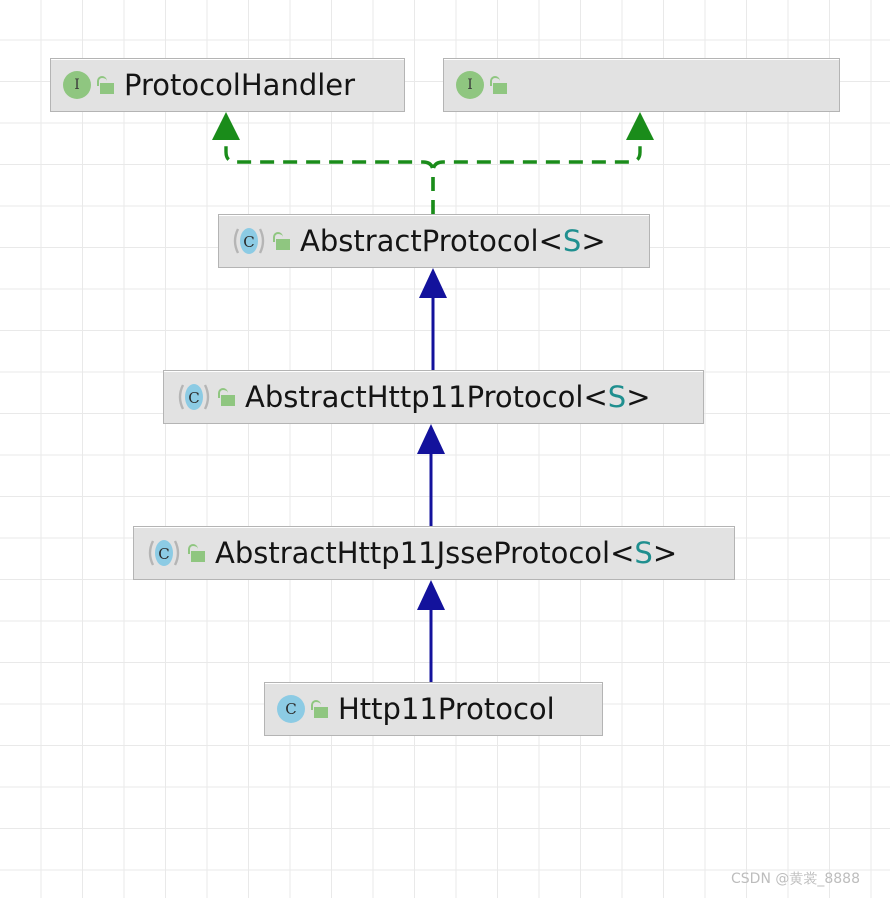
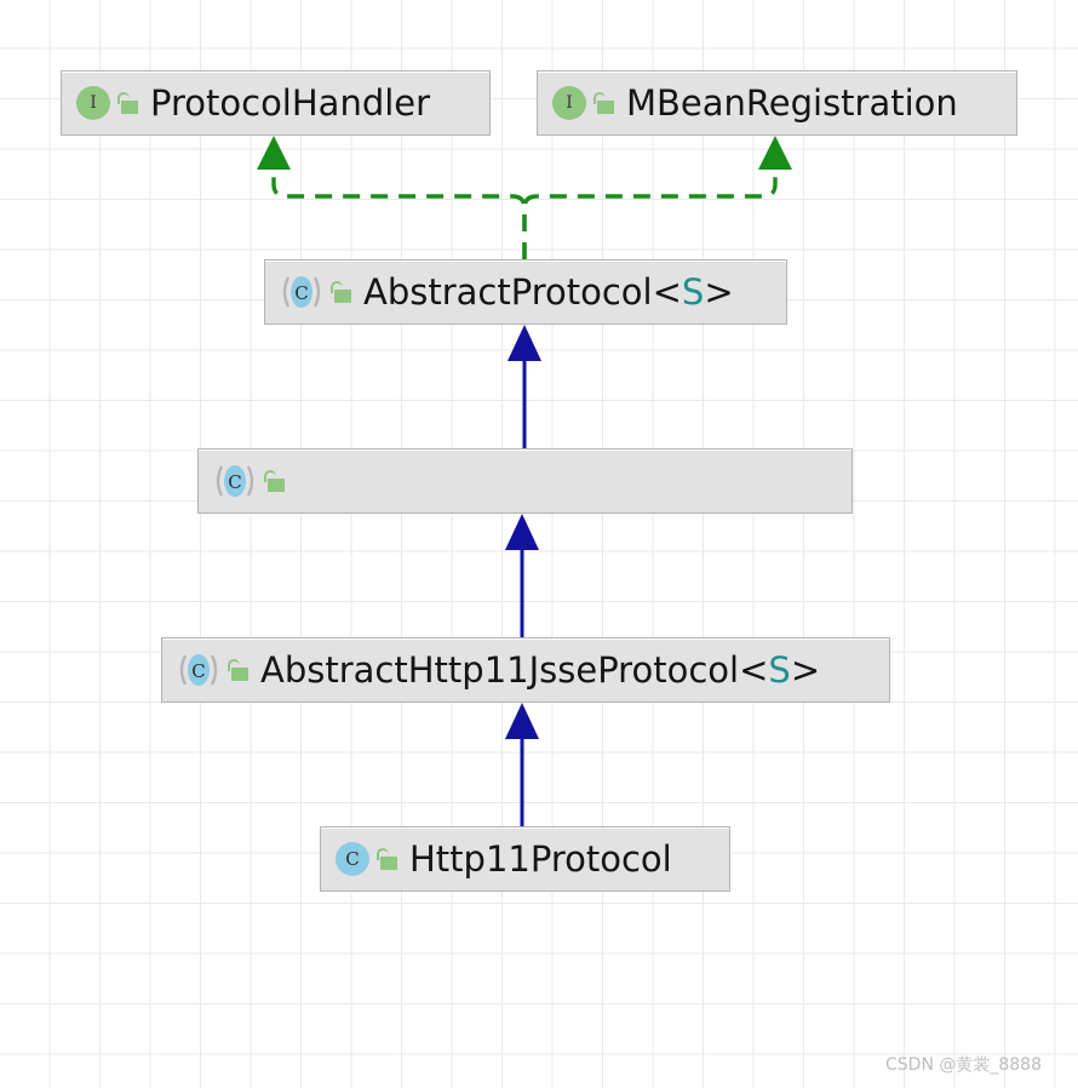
  I
  ProtocolHandler
  I
+ MBeanRegistration
  C
  AbstractProtocol<S>
  C
- AbstractHttp11Protocol<S>
  C
  AbstractHttp11JsseProtocol<S>
  C
  Http11Protocol
  CSDN @黄裳_8888
